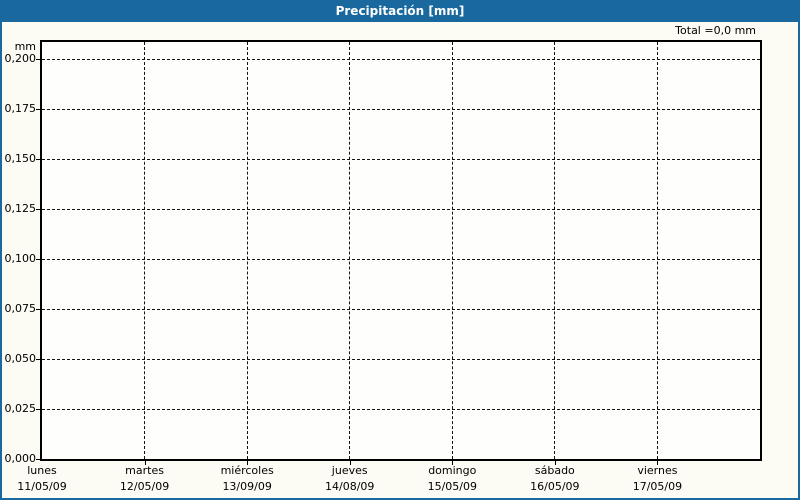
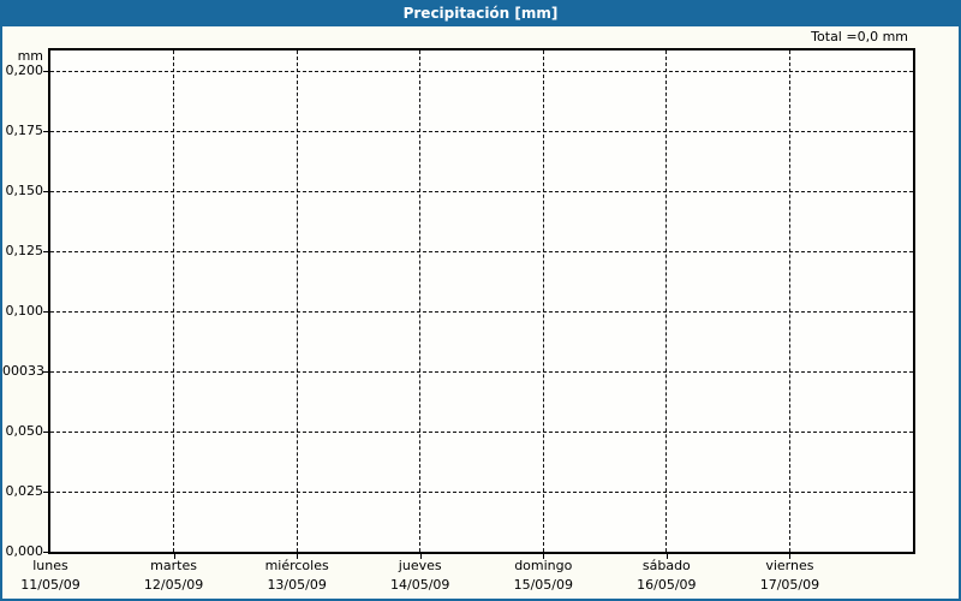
  Precipitación [mm]
  Total =0,0 mm
  mm
  0,200
  0,175
  0,150
  0,125
  0,100
- 0,075
+ 00033
  0,050
  0,025
  0,000
  lunes
  11/05/09
  martes
  12/05/09
  miércoles
- 13/09/09
+ 13/05/09
  jueves
- 14/08/09
+ 14/05/09
  domingo
  15/05/09
  sábado
  16/05/09
  viernes
  17/05/09
